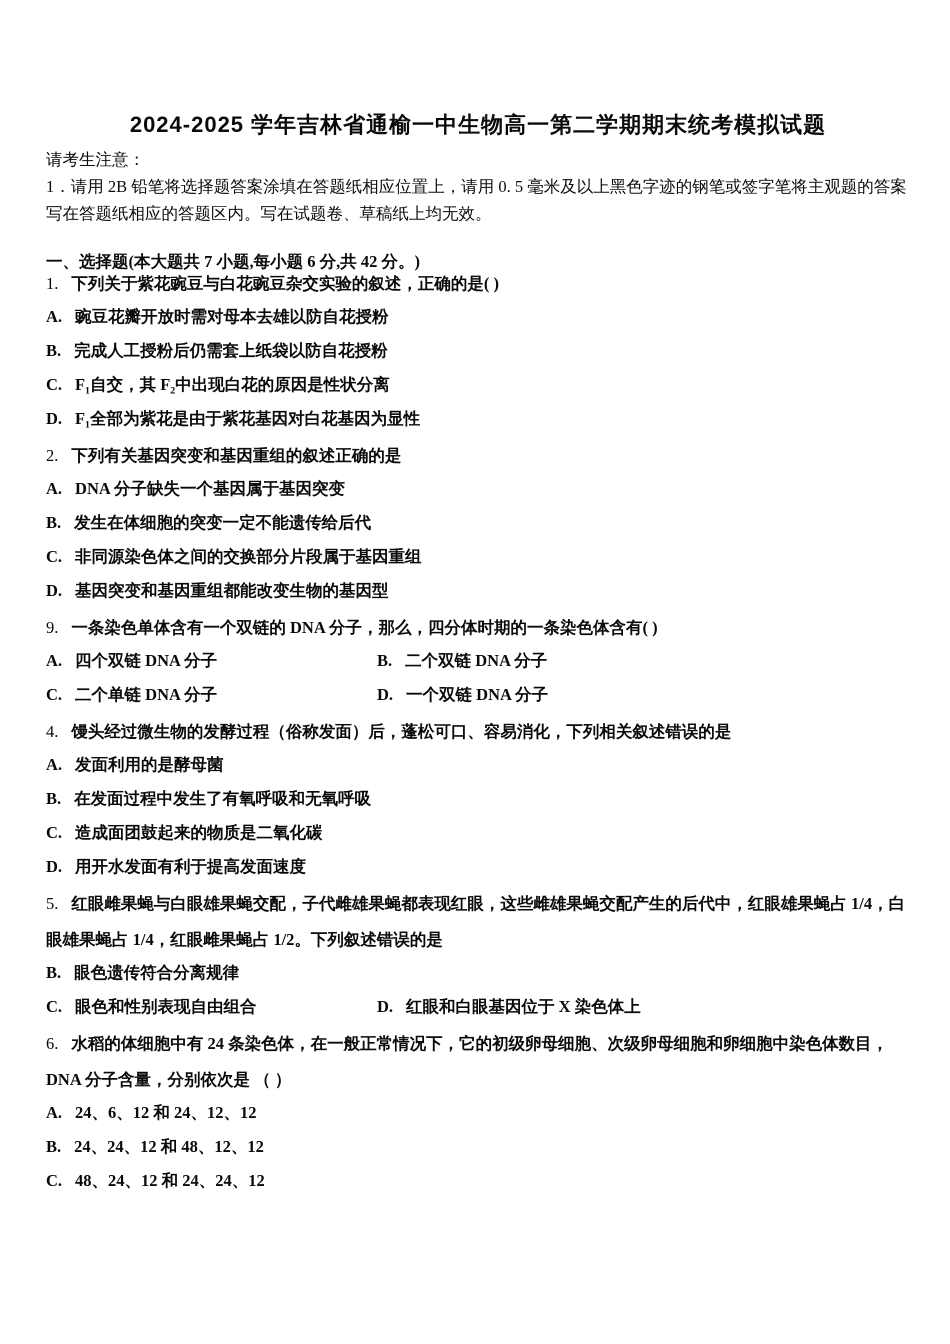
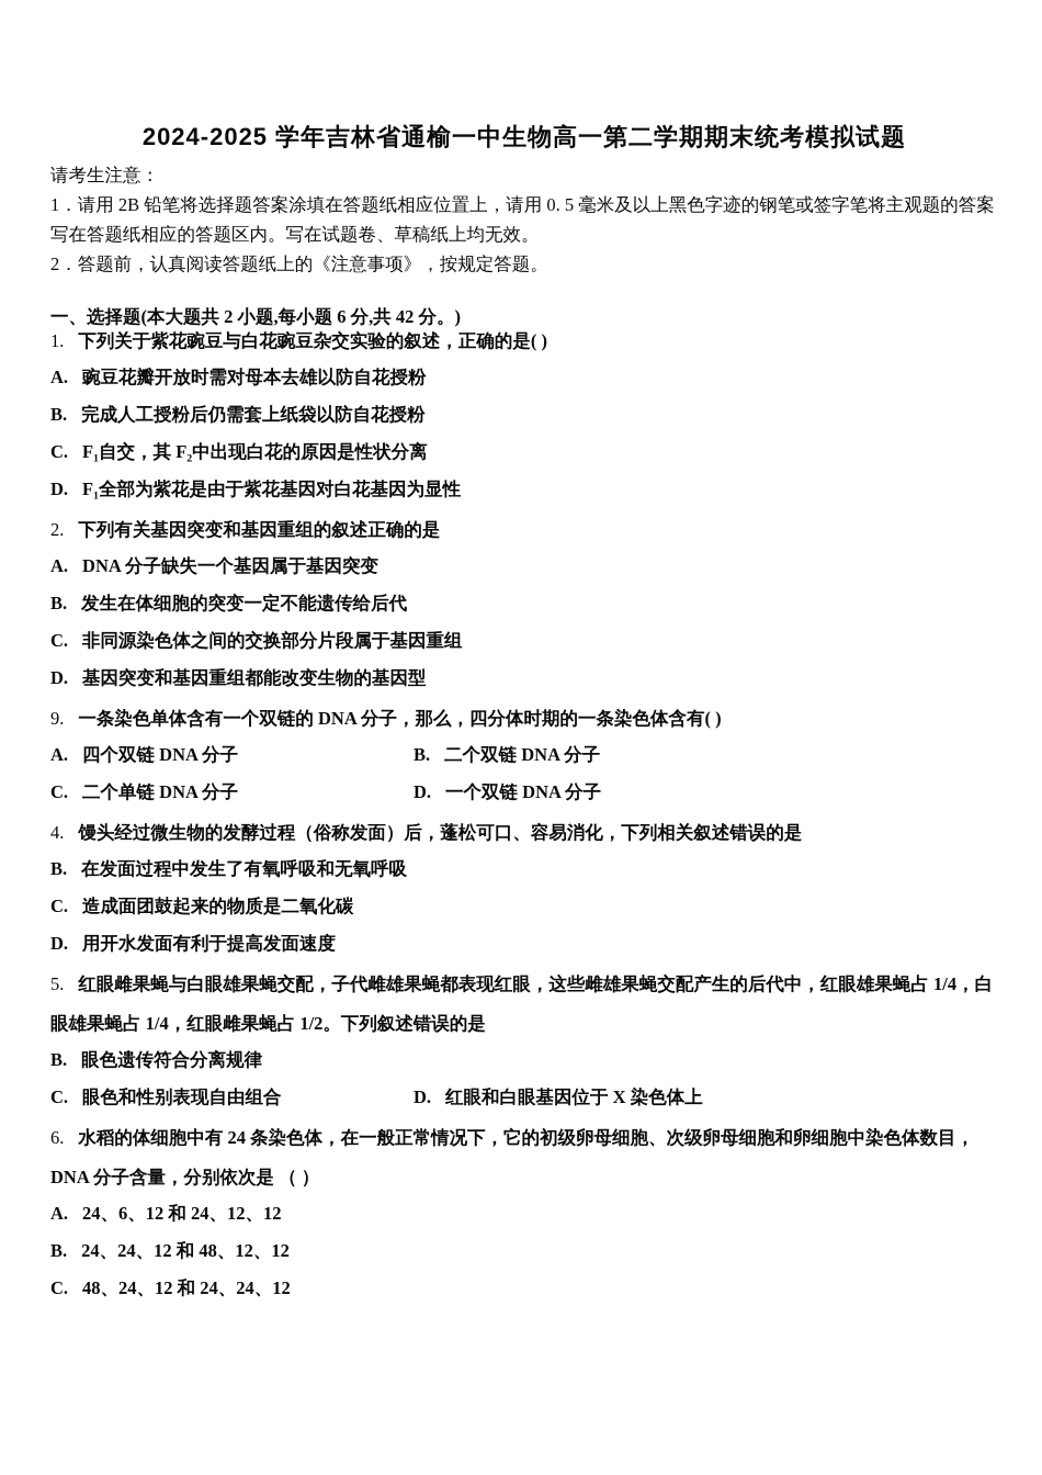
  2024-2025 学年吉林省通榆一中生物高一第二学期期末统考模拟试题
  请考生注意：
  1．请用 2B 铅笔将选择题答案涂填在答题纸相应位置上，请用 0. 5 毫米及以上黑色字迹的钢笔或签字笔将主观题的答案写在答题纸相应的答题区内。写在试题卷、草稿纸上均无效。
+ 2．答题前，认真阅读答题纸上的《注意事项》，按规定答题。
- 一、选择题(本大题共 7 小题,每小题 6 分,共 42 分。)
+ 一、选择题(本大题共 2 小题,每小题 6 分,共 42 分。)
  1. 下列关于紫花豌豆与白花豌豆杂交实验的叙述，正确的是( )
  A. 豌豆花瓣开放时需对母本去雄以防自花授粉
  B. 完成人工授粉后仍需套上纸袋以防自花授粉
  C. F₁自交，其 F₂中出现白花的原因是性状分离
  D. F₁全部为紫花是由于紫花基因对白花基因为显性
  2. 下列有关基因突变和基因重组的叙述正确的是
  A. DNA 分子缺失一个基因属于基因突变
  B. 发生在体细胞的突变一定不能遗传给后代
  C. 非同源染色体之间的交换部分片段属于基因重组
  D. 基因突变和基因重组都能改变生物的基因型
  9. 一条染色单体含有一个双链的 DNA 分子，那么，四分体时期的一条染色体含有( )
  A. 四个双链 DNA 分子
  B. 二个双链 DNA 分子
  C. 二个单链 DNA 分子
  D. 一个双链 DNA 分子
  4. 馒头经过微生物的发酵过程（俗称发面）后，蓬松可口、容易消化，下列相关叙述错误的是
- A. 发面利用的是酵母菌
  B. 在发面过程中发生了有氧呼吸和无氧呼吸
  C. 造成面团鼓起来的物质是二氧化碳
  D. 用开水发面有利于提高发面速度
  5. 红眼雌果蝇与白眼雄果蝇交配，子代雌雄果蝇都表现红眼，这些雌雄果蝇交配产生的后代中，红眼雄果蝇占 1/4，白眼雄果蝇占 1/4，红眼雌果蝇占 1/2。下列叙述错误的是
  B. 眼色遗传符合分离规律
  C. 眼色和性别表现自由组合
  D. 红眼和白眼基因位于 X 染色体上
  6. 水稻的体细胞中有 24 条染色体，在一般正常情况下，它的初级卵母细胞、次级卵母细胞和卵细胞中染色体数目，DNA 分子含量，分别依次是 （ ）
  A. 24、6、12 和 24、12、12
  B. 24、24、12 和 48、12、12
  C. 48、24、12 和 24、24、12
